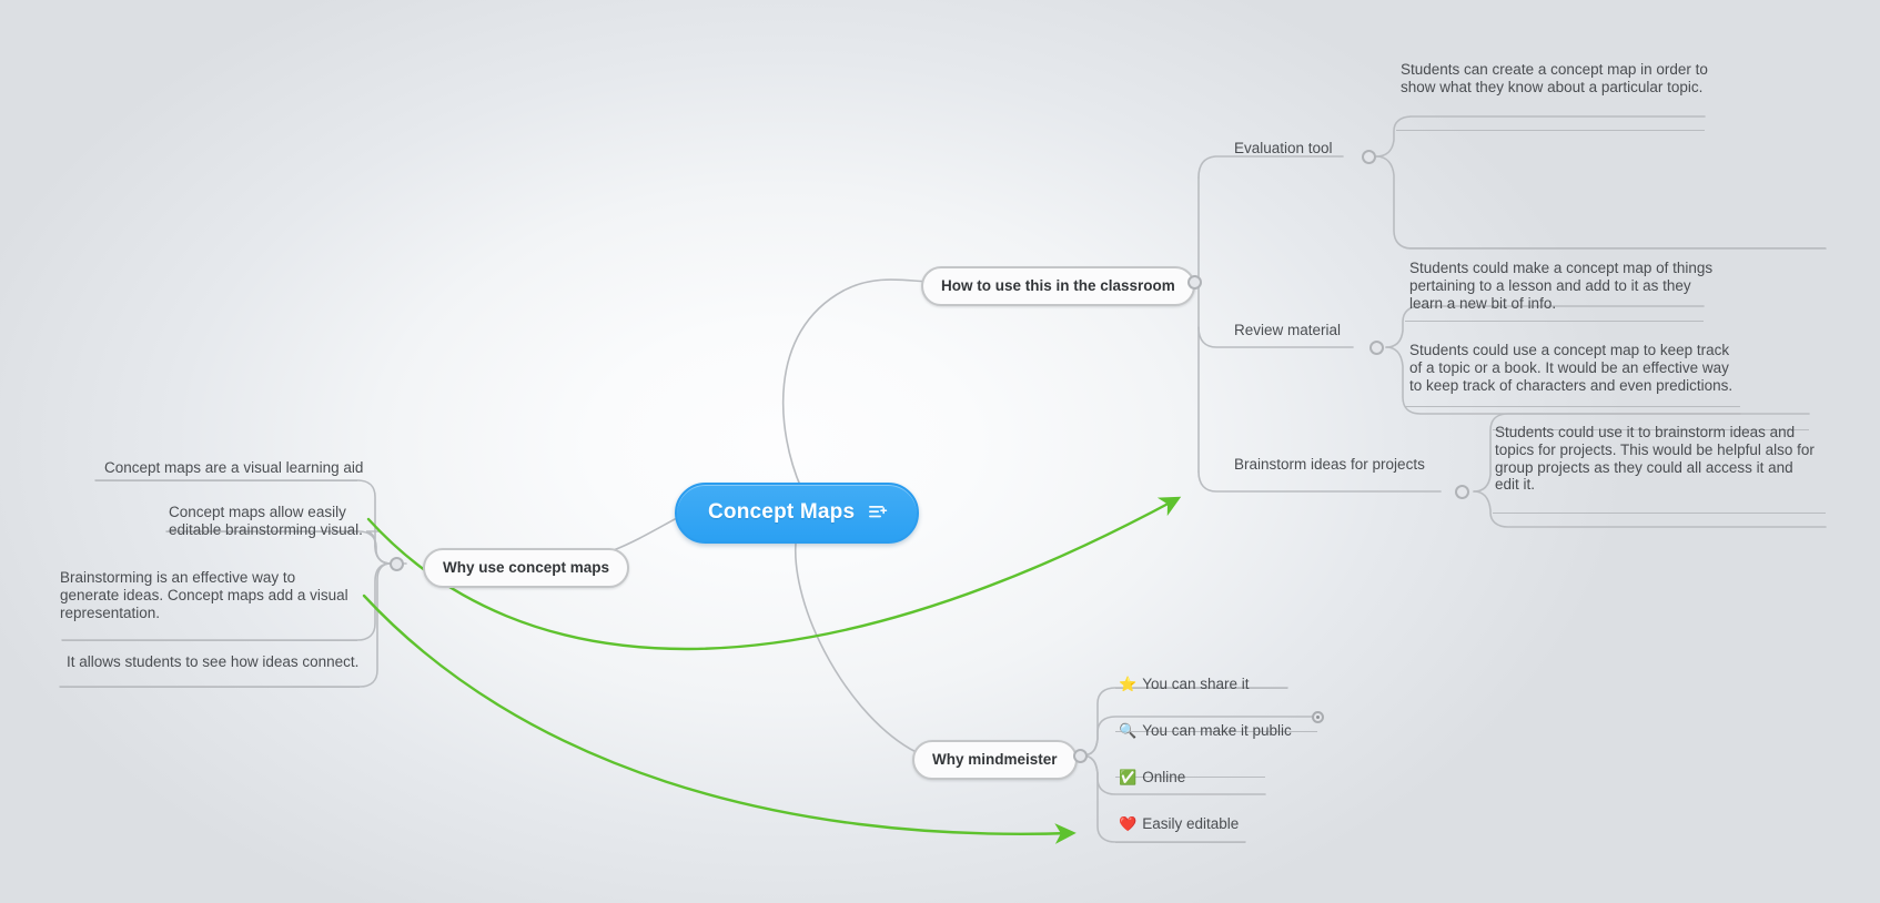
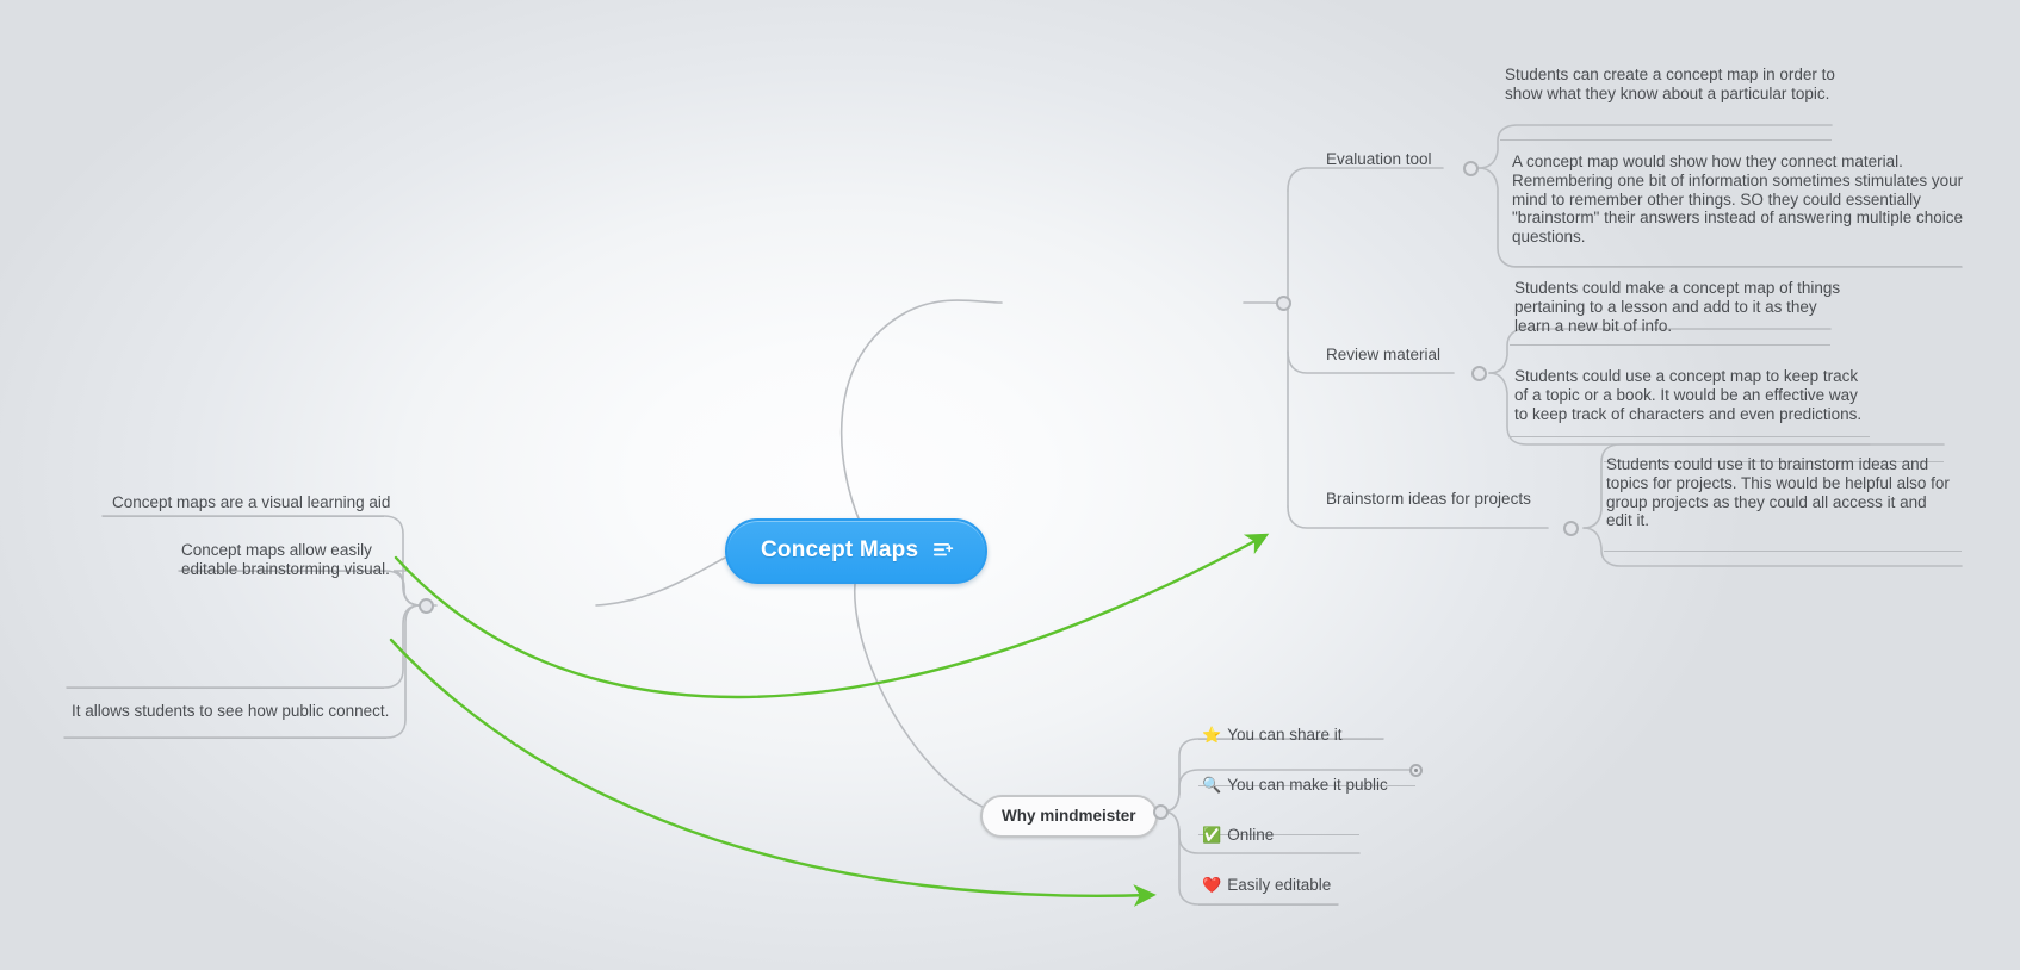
  Concept Maps
- How to use this in the classroom
- Why use concept maps
  Why mindmeister
  Evaluation tool
  Review material
  Brainstorm ideas for projects
  Students can create a concept map in order to show what they know about a particular topic.
+ A concept map would show how they connect material. Remembering one bit of information sometimes stimulates your mind to remember other things. SO they could essentially "brainstorm" their answers instead of answering multiple choice questions.
  Students could make a concept map of things pertaining to a lesson and add to it as they learn a new bit of info.
  Students could use a concept map to keep track of a topic or a book. It would be an effective way to keep track of characters and even predictions.
  Students could use it to brainstorm ideas and topics for projects. This would be helpful also for group projects as they could all access it and edit it.
  Concept maps are a visual learning aid
  Concept maps allow easily editable brainstorming visual.
- Brainstorming is an effective way to generate ideas. Concept maps add a visual representation.
- It allows students to see how ideas connect.
+ It allows students to see how public connect.
  ⭐ You can share it
  🔍 You can make it public
  ✅ Online
  ❤️ Easily editable
